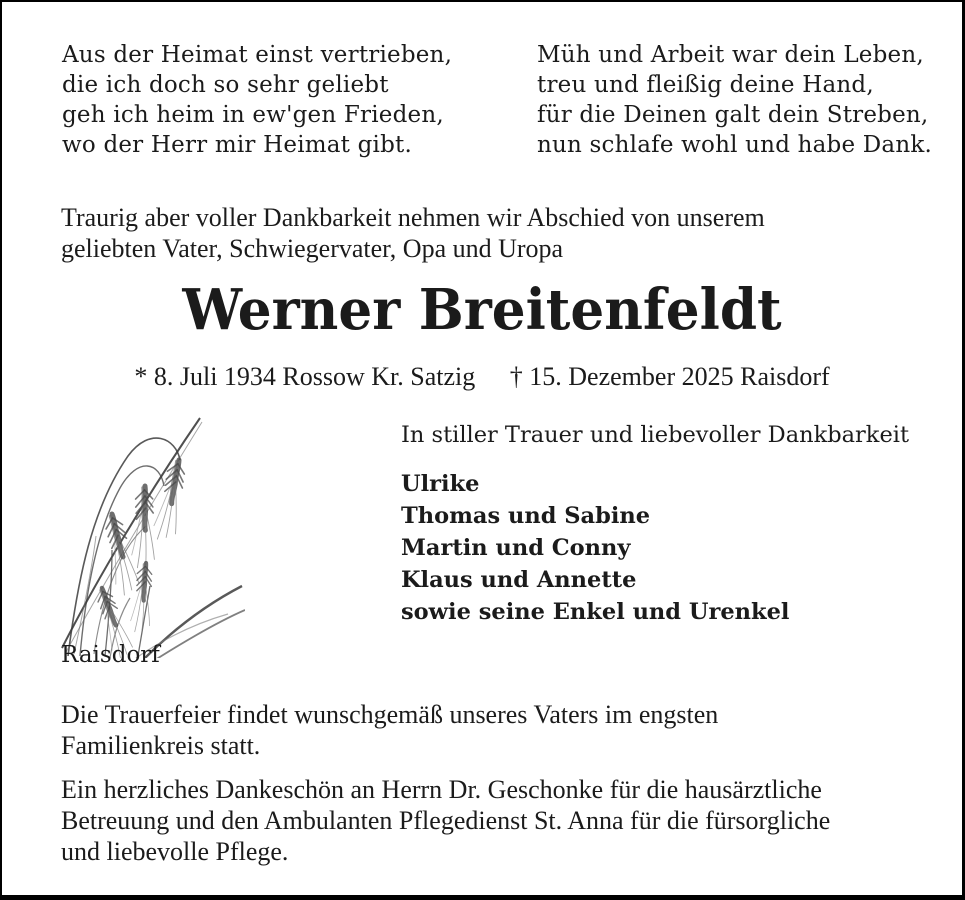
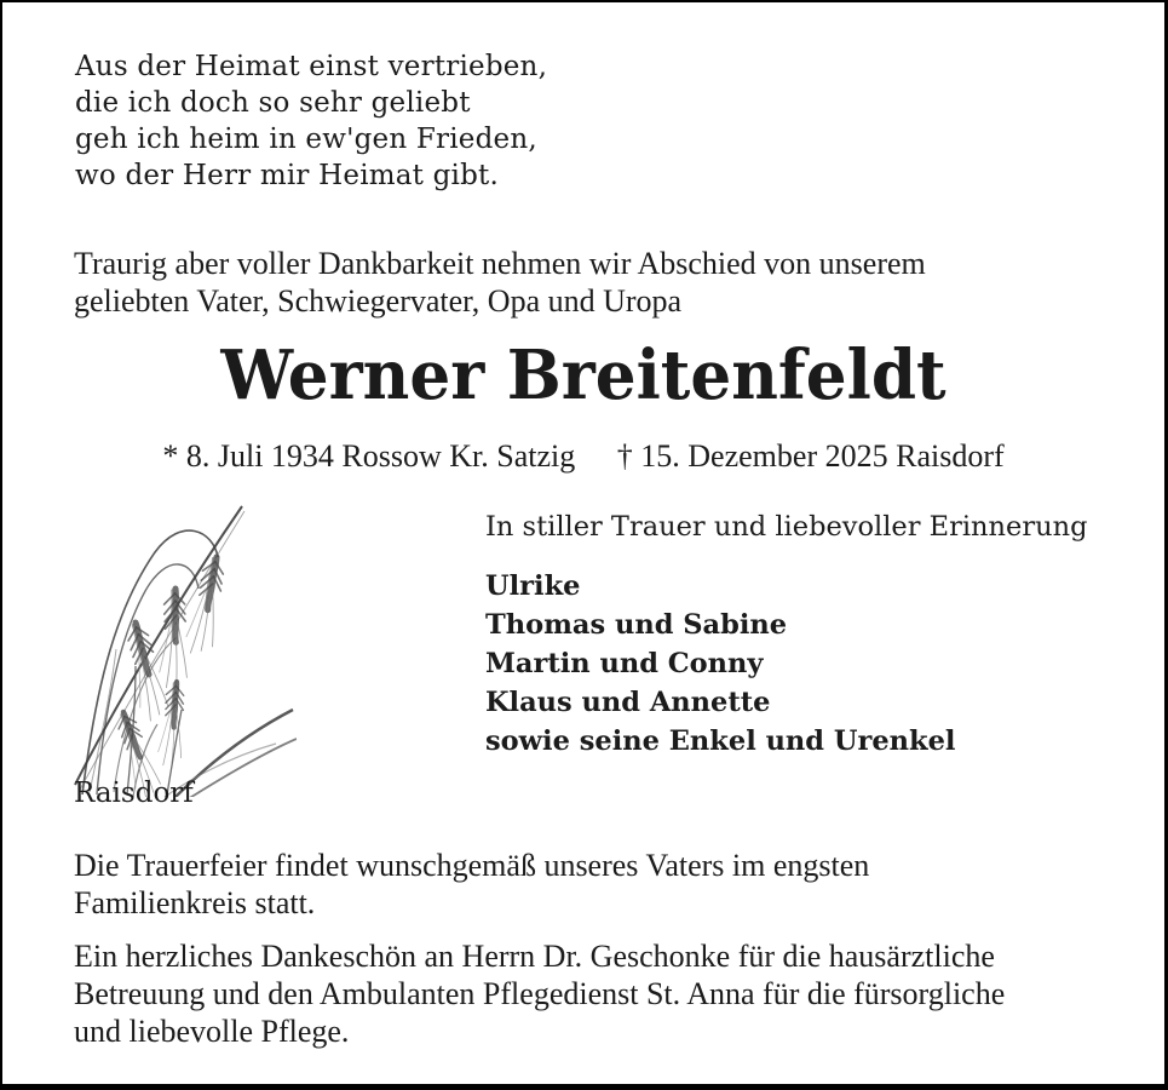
  Aus der Heimat einst vertrieben,
  die ich doch so sehr geliebt
  geh ich heim in ew'gen Frieden,
  wo der Herr mir Heimat gibt.
- Müh und Arbeit war dein Leben,
- treu und fleißig deine Hand,
- für die Deinen galt dein Streben,
- nun schlafe wohl und habe Dank.
  Traurig aber voller Dankbarkeit nehmen wir Abschied von unserem
  geliebten Vater, Schwiegervater, Opa und Uropa
  Werner Breitenfeldt
  * 8. Juli 1934 Rossow Kr. Satzig † 15. Dezember 2025 Raisdorf
- In stiller Trauer und liebevoller Dankbarkeit
+ In stiller Trauer und liebevoller Erinnerung
  Ulrike
  Thomas und Sabine
  Martin und Conny
  Klaus und Annette
  sowie seine Enkel und Urenkel
  Raisdorf
  Die Trauerfeier findet wunschgemäß unseres Vaters im engsten
  Familienkreis statt.
  Ein herzliches Dankeschön an Herrn Dr. Geschonke für die hausärztliche
  Betreuung und den Ambulanten Pflegedienst St. Anna für die fürsorgliche
  und liebevolle Pflege.
